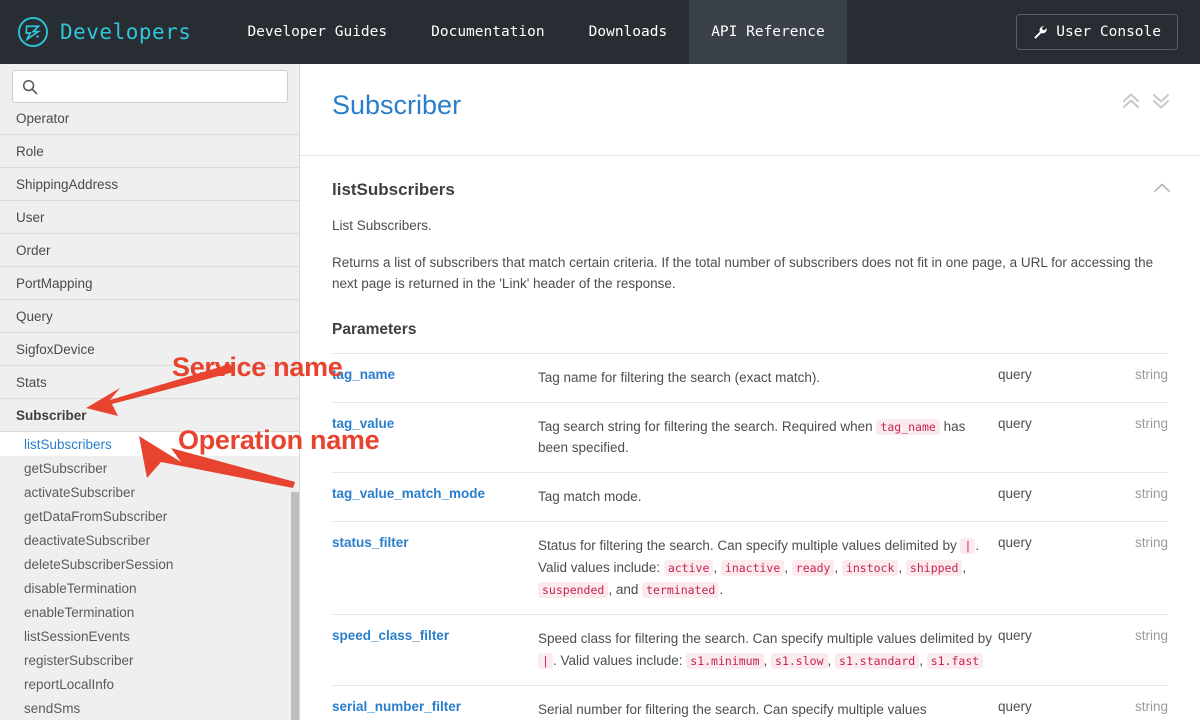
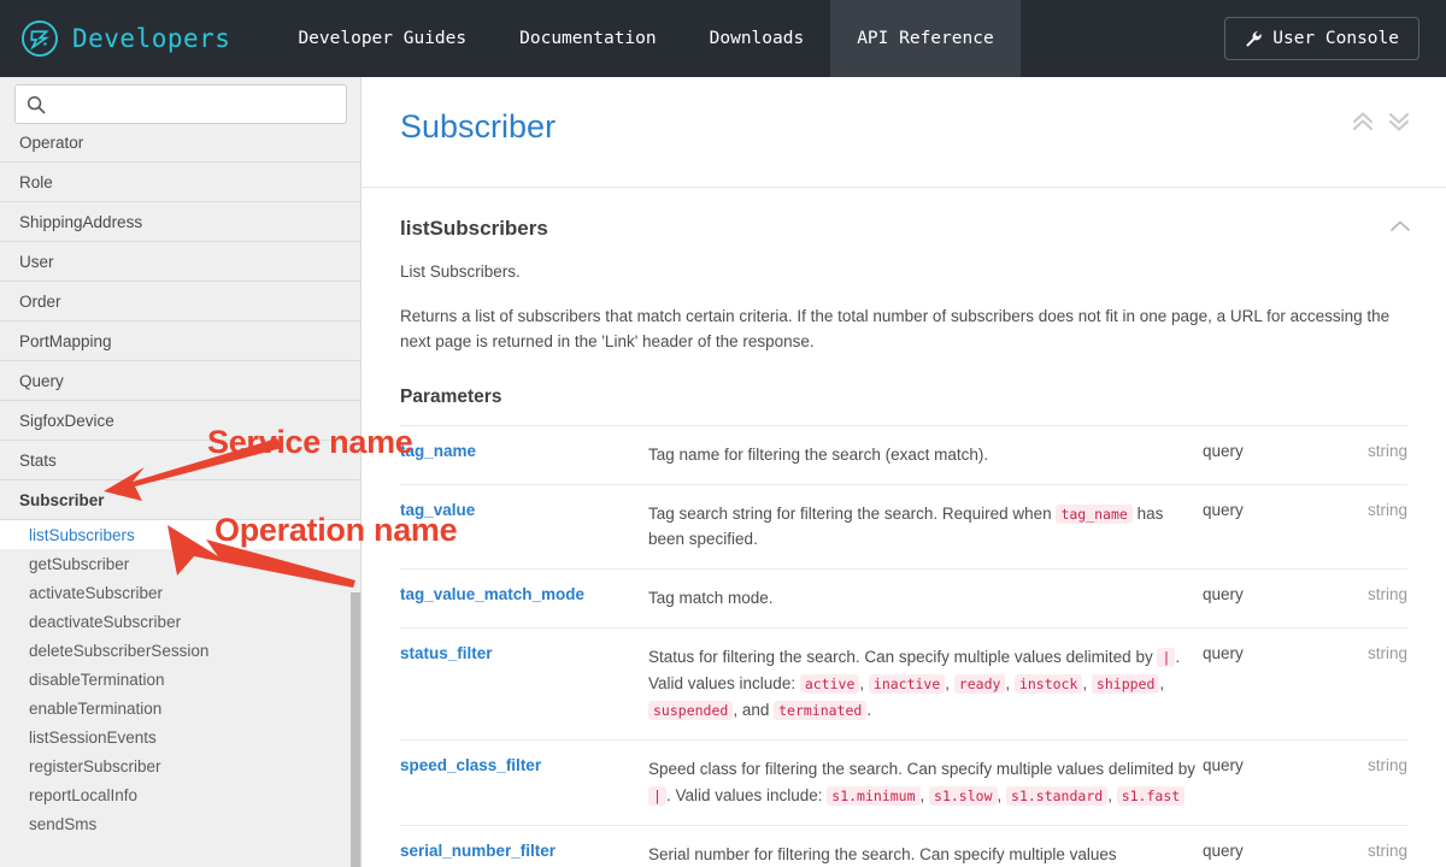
  Developers
  Developer Guides
  Documentation
  Downloads
  API Reference
  User Console
  Operator
  Role
  ShippingAddress
  User
  Order
  PortMapping
  Query
  SigfoxDevice
  Stats
  Subscriber
  listSubscribers
  getSubscriber
  activateSubscriber
- getDataFromSubscriber
  deactivateSubscriber
  deleteSubscriberSession
  disableTermination
  enableTermination
  listSessionEvents
  registerSubscriber
  reportLocalInfo
  sendSms
  Subscriber
  listSubscribers
  List Subscribers.
  Returns a list of subscribers that match certain criteria. If the total number of subscribers does not fit in one page, a URL for accessing the next page is returned in the 'Link' header of the response.
  Parameters
  tag_name	Tag name for filtering the search (exact match).	query	string
  tag_value	Tag search string for filtering the search. Required when tag_name has been specified.	query	string
  tag_value_match_mode	Tag match mode.	query	string
  status_filter	Status for filtering the search. Can specify multiple values delimited by | . Valid values include: active , inactive , ready , instock , shipped , suspended , and terminated .	query	string
  speed_class_filter	Speed class for filtering the search. Can specify multiple values delimited by | . Valid values include: s1.minimum , s1.slow , s1.standard , s1.fast	query	string
  serial_number_filter	Serial number for filtering the search. Can specify multiple values	query	string
  Service name
  Operation name
